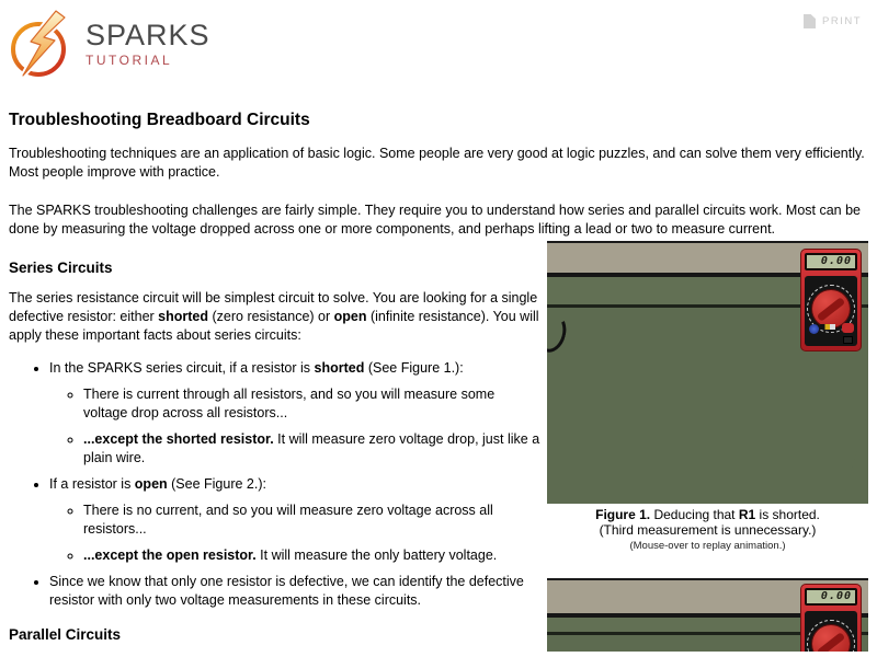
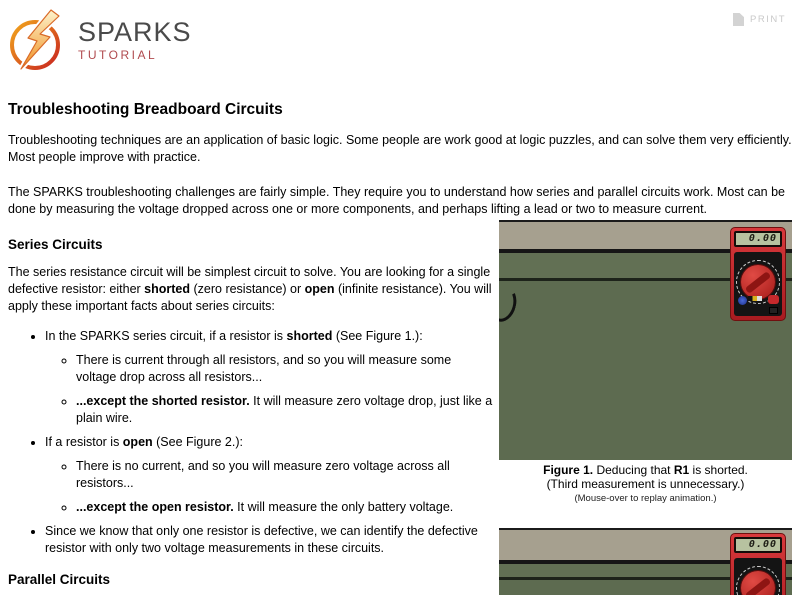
  SPARKS
  TUTORIAL
  PRINT
  Troubleshooting Breadboard Circuits
- Troubleshooting techniques are an application of basic logic. Some people are very good at logic puzzles, and can solve them very efficiently. Most people improve with practice.
+ Troubleshooting techniques are an application of basic logic. Some people are work good at logic puzzles, and can solve them very efficiently. Most people improve with practice.
  The SPARKS troubleshooting challenges are fairly simple. They require you to understand how series and parallel circuits work. Most can be done by measuring the voltage dropped across one or more components, and perhaps lifting a lead or two to measure current.
  Series Circuits
  The series resistance circuit will be simplest circuit to solve. You are looking for a single defective resistor: either shorted (zero resistance) or open (infinite resistance). You will apply these important facts about series circuits:
  In the SPARKS series circuit, if a resistor is shorted (See Figure 1.):
  There is current through all resistors, and so you will measure some voltage drop across all resistors...
  ...except the shorted resistor. It will measure zero voltage drop, just like a plain wire.
  If a resistor is open (See Figure 2.):
  There is no current, and so you will measure zero voltage across all resistors...
  ...except the open resistor. It will measure the only battery voltage.
  Since we know that only one resistor is defective, we can identify the defective resistor with only two voltage measurements in these circuits.
  Parallel Circuits
  0.00
  Figure 1. Deducing that R1 is shorted.
  (Third measurement is unnecessary.)
  (Mouse-over to replay animation.)
  0.00
